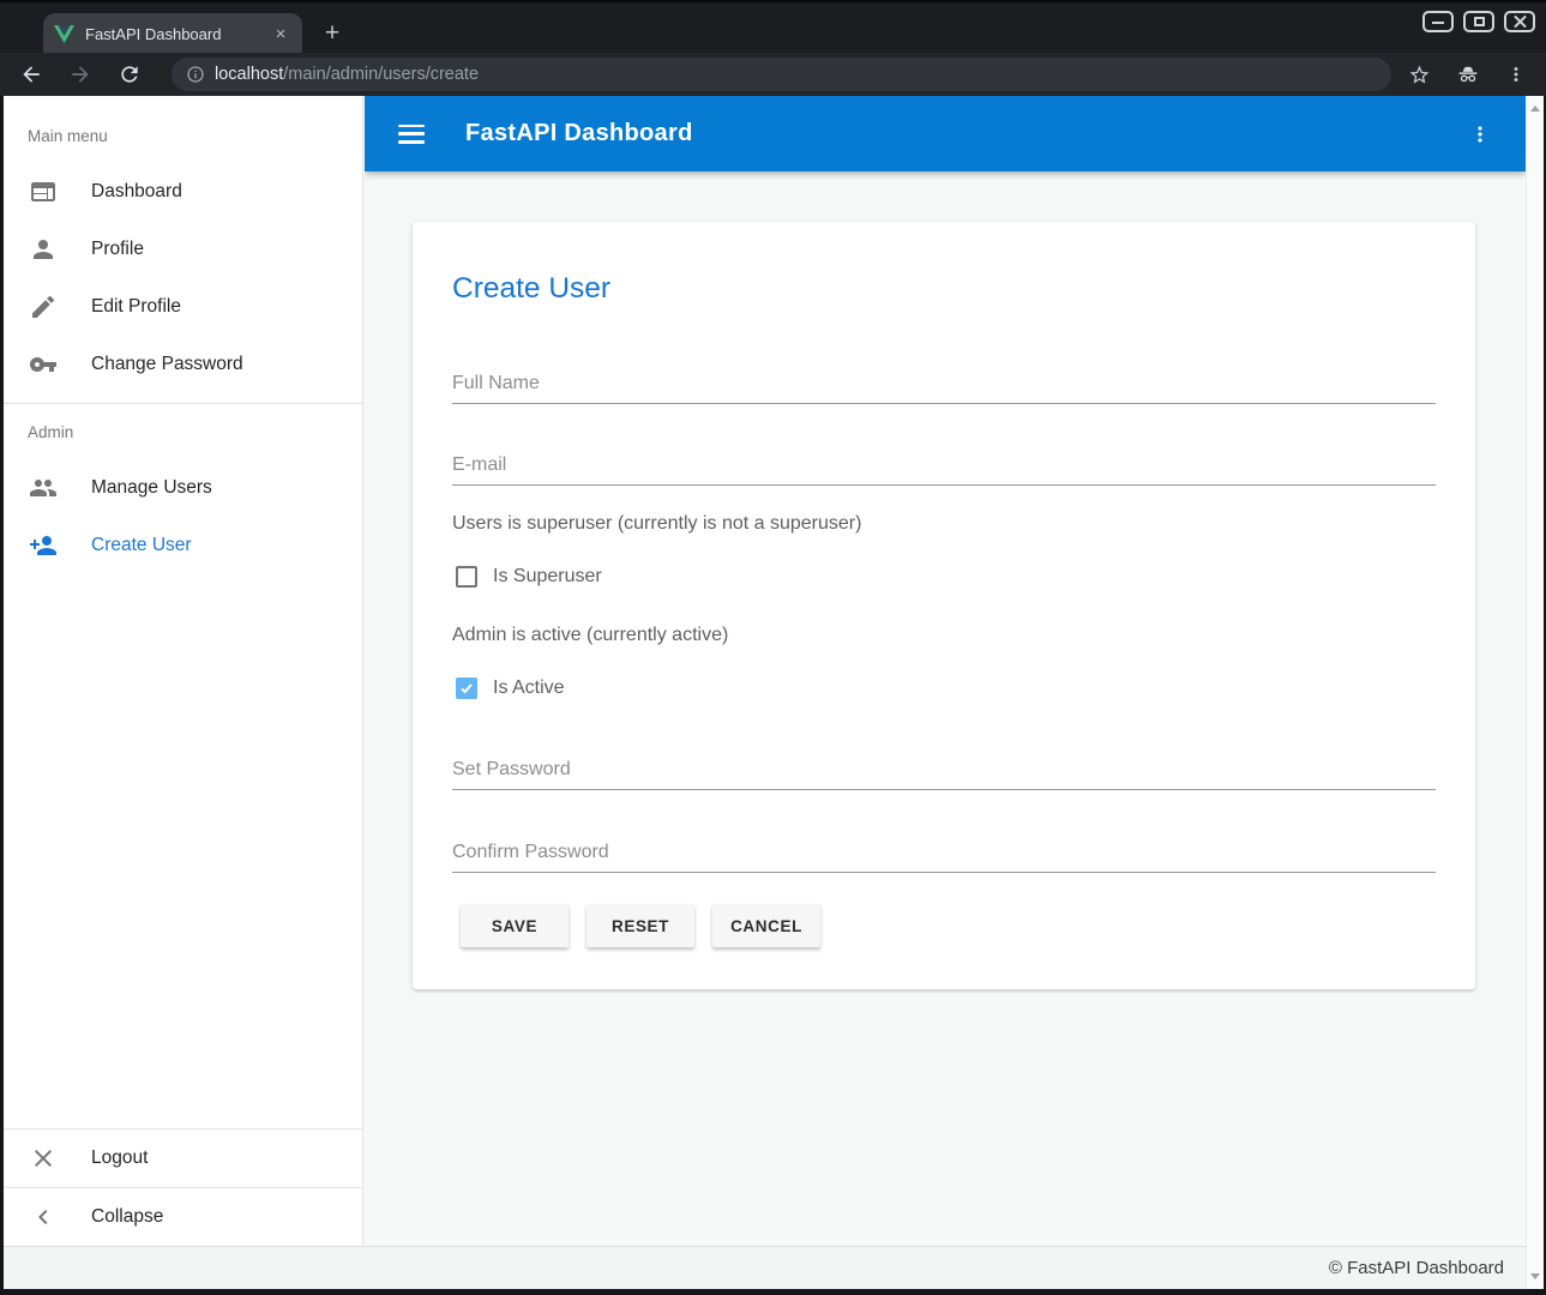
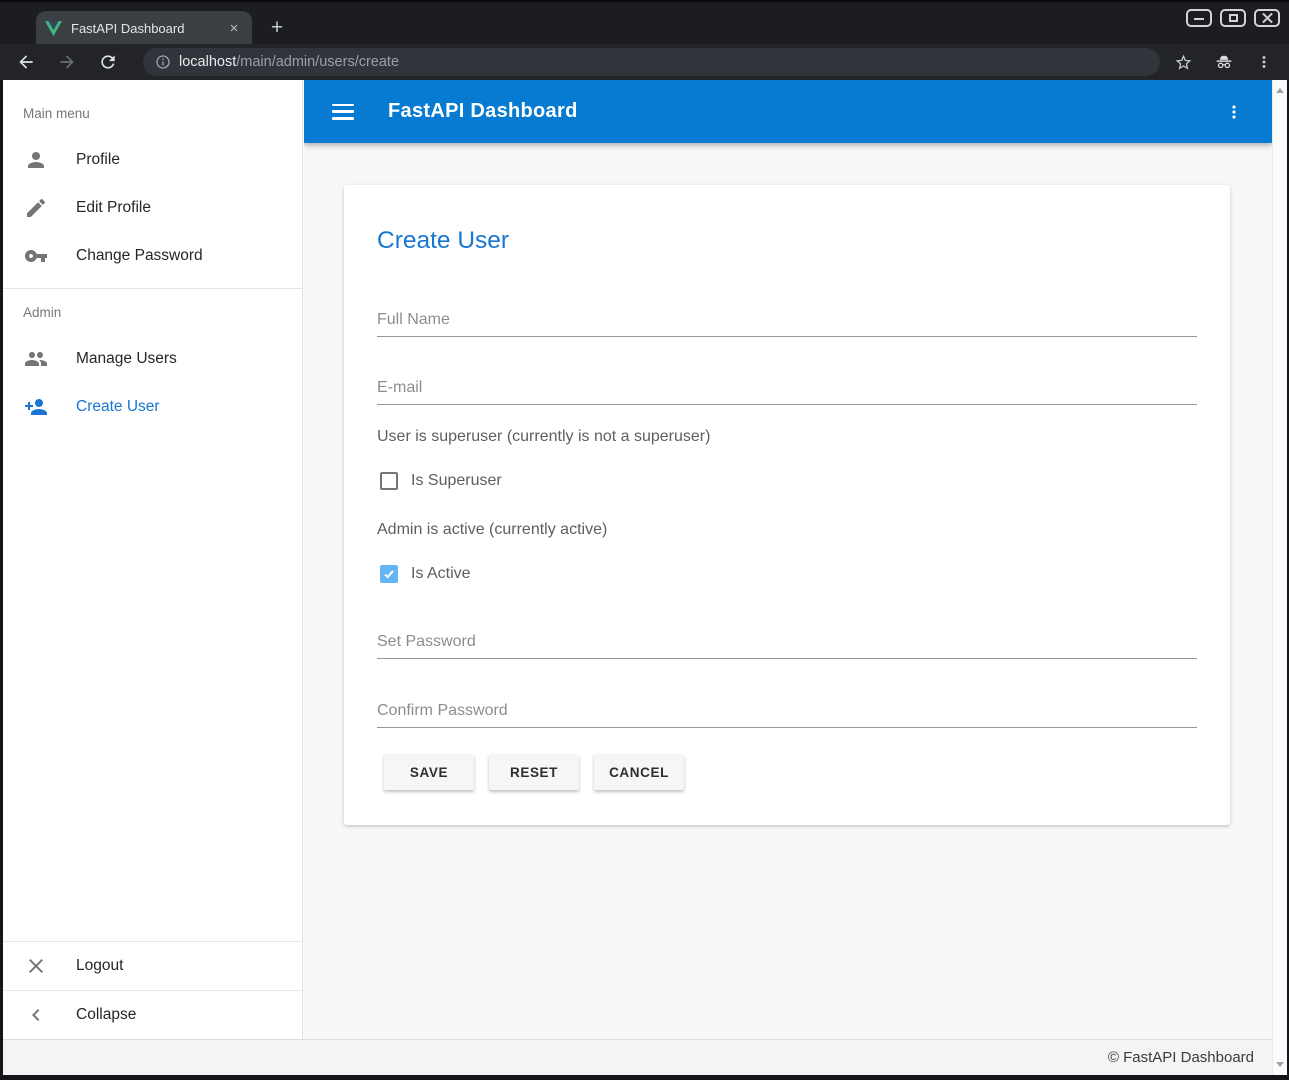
  FastAPI Dashboard
  ×
  +
  localhost/main/admin/users/create
  Main menu
- Dashboard
  Profile
  Edit Profile
  Change Password
  Admin
  Manage Users
  Create User
  Logout
  Collapse
  FastAPI Dashboard
  Create User
  Full Name
  E-mail
- Users is superuser (currently is not a superuser)
+ User is superuser (currently is not a superuser)
  Is Superuser
  Admin is active (currently active)
  Is Active
  Set Password
  Confirm Password
  SAVE
  RESET
  CANCEL
  © FastAPI Dashboard
